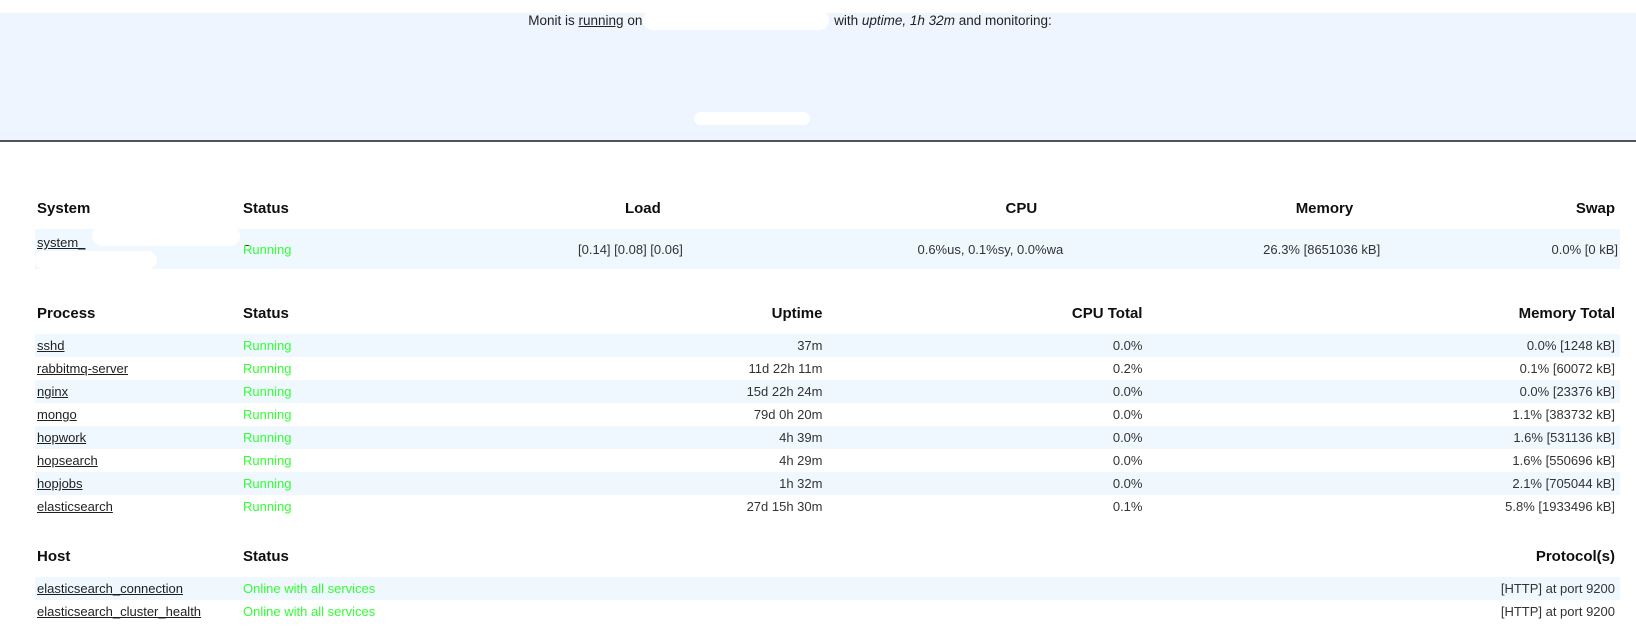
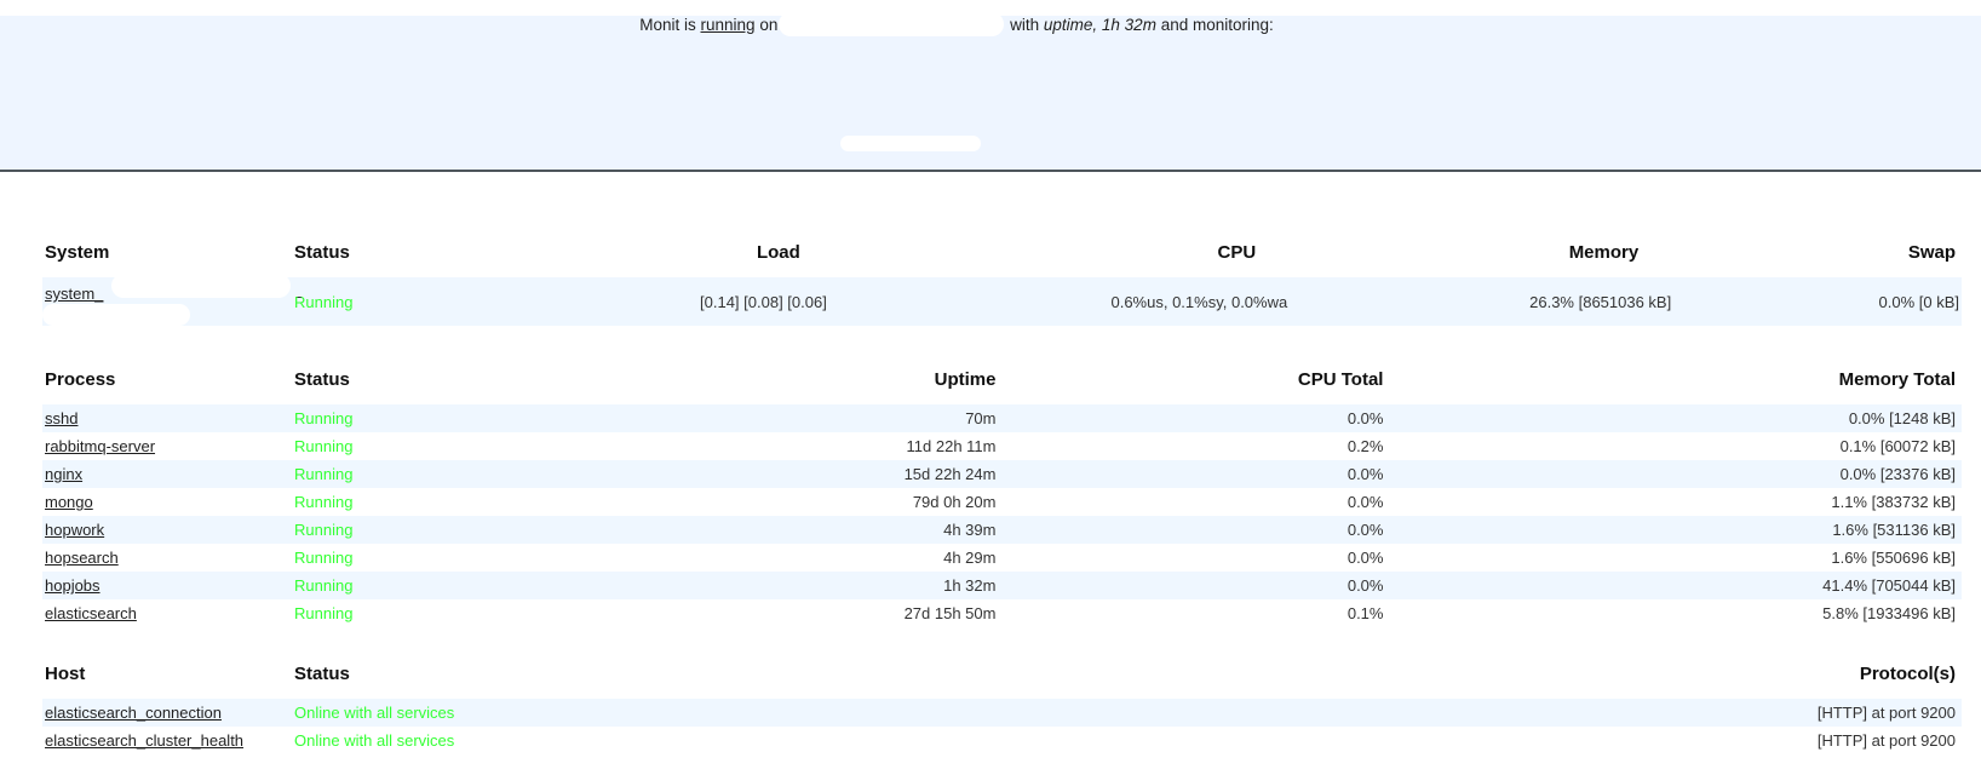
  Monit is running on with uptime, 1h 32m and monitoring:
  System	Status	Load	CPU	Memory	Swap
  system_ -	Running	[0.14] [0.08] [0.06]	0.6%us, 0.1%sy, 0.0%wa	26.3% [8651036 kB]	0.0% [0 kB]
  Process	Status	Uptime	CPU Total	Memory Total
- sshd	Running	37m	0.0%	0.0% [1248 kB]
+ sshd	Running	70m	0.0%	0.0% [1248 kB]
  rabbitmq-server	Running	11d 22h 11m	0.2%	0.1% [60072 kB]
  nginx	Running	15d 22h 24m	0.0%	0.0% [23376 kB]
  mongo	Running	79d 0h 20m	0.0%	1.1% [383732 kB]
  hopwork	Running	4h 39m	0.0%	1.6% [531136 kB]
  hopsearch	Running	4h 29m	0.0%	1.6% [550696 kB]
- hopjobs	Running	1h 32m	0.0%	2.1% [705044 kB]
+ hopjobs	Running	1h 32m	0.0%	41.4% [705044 kB]
- elasticsearch	Running	27d 15h 30m	0.1%	5.8% [1933496 kB]
+ elasticsearch	Running	27d 15h 50m	0.1%	5.8% [1933496 kB]
  Host	Status	Protocol(s)
  elasticsearch_connection	Online with all services	[HTTP] at port 9200
  elasticsearch_cluster_health	Online with all services	[HTTP] at port 9200
